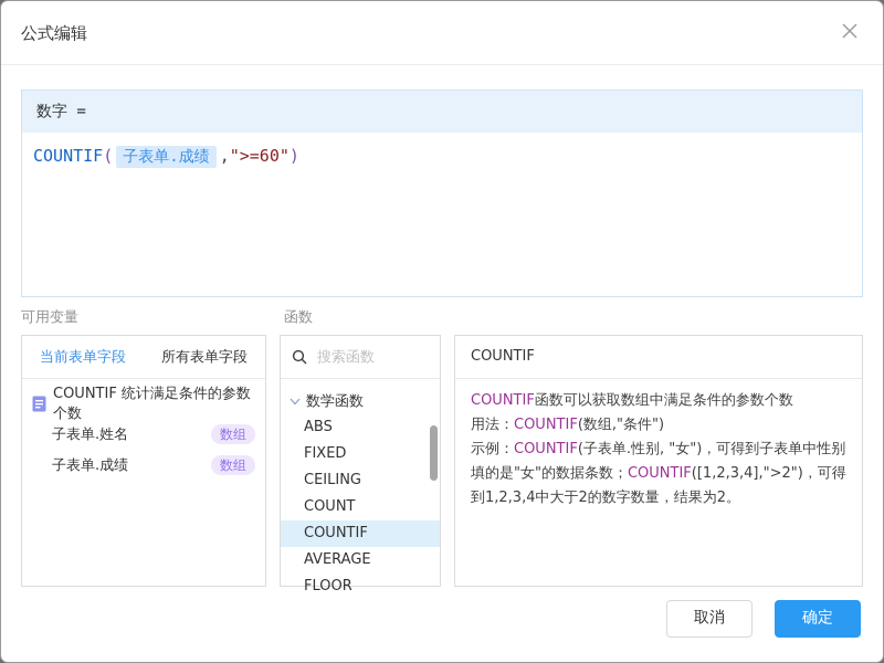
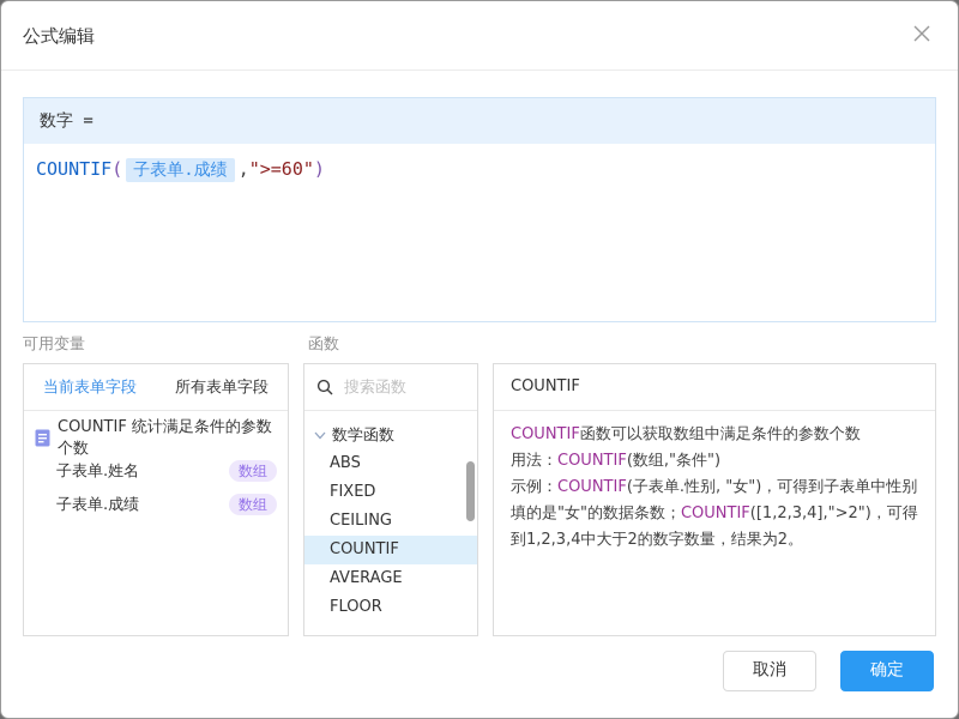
  公式编辑
  数字 =
  COUNTIF( 子表单.成绩 ,">=60")
  可用变量
  函数
  当前表单字段
  所有表单字段
  COUNTIF 统计满足条件的参数个数
  子表单.姓名
  数组
  子表单.成绩
  数组
  搜索函数
  数学函数
  ABS
  FIXED
  CEILING
- COUNT
  COUNTIF
  AVERAGE
  FLOOR
  COUNTIF
  COUNTIF函数可以获取数组中满足条件的参数个数
  用法：COUNTIF(数组,"条件")
  示例：COUNTIF(子表单.性别, "女")，可得到子表单中性别填的是"女"的数据条数；COUNTIF([1,2,3,4],">2")，可得到1,2,3,4中大于2的数字数量，结果为2。
  取消
  确定
